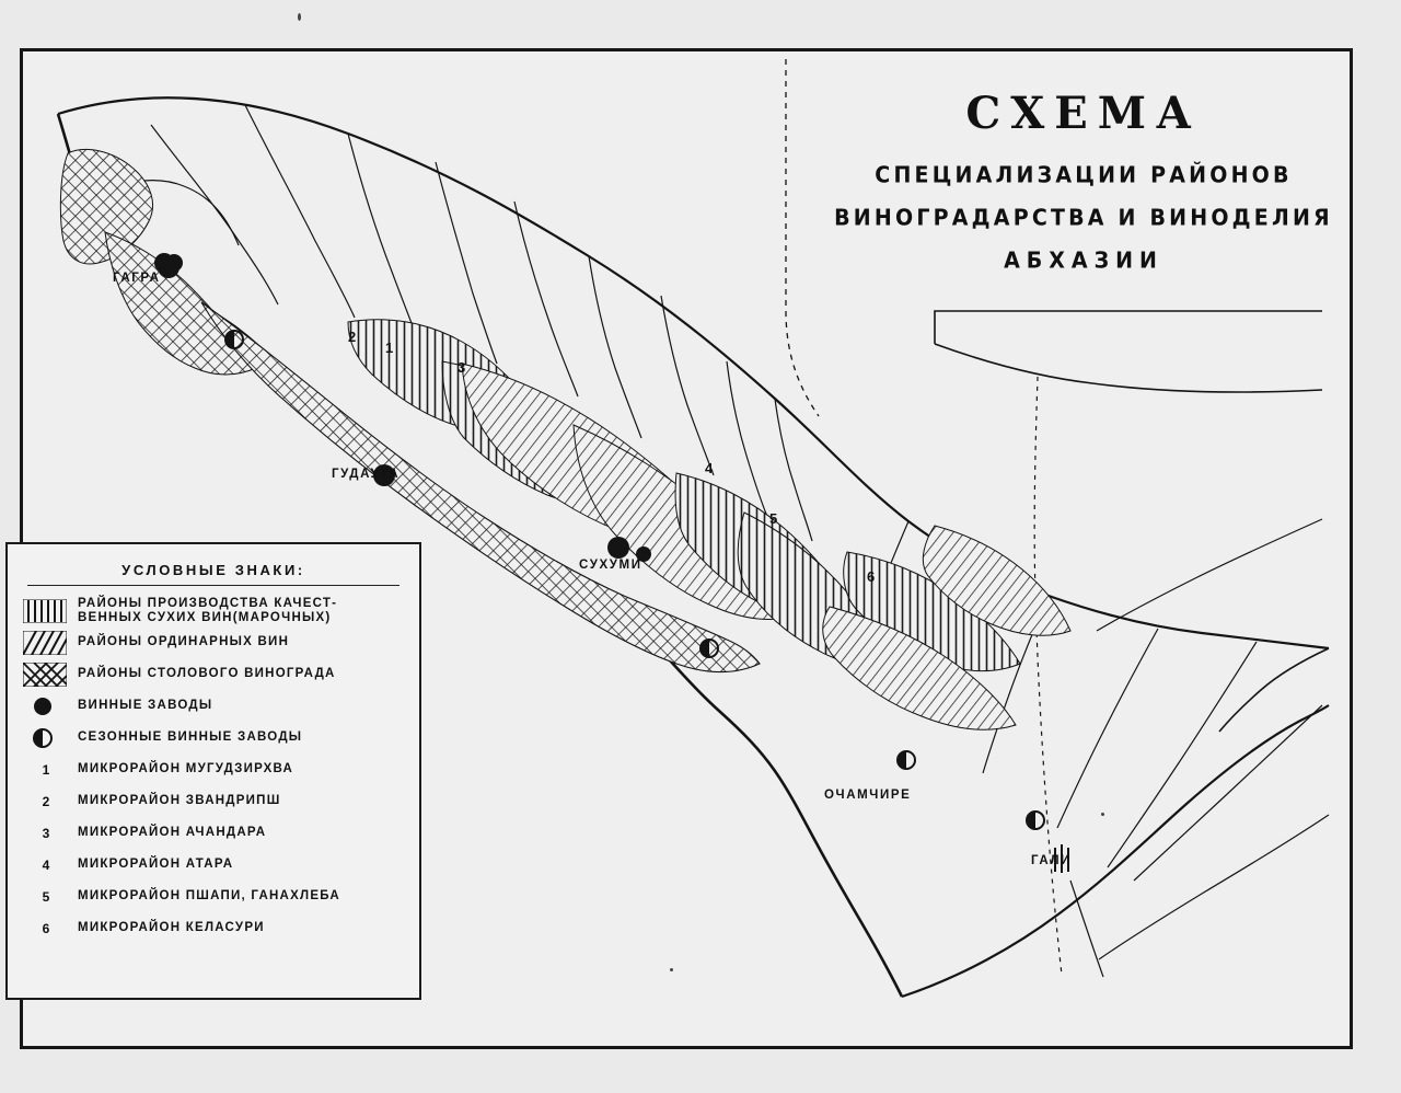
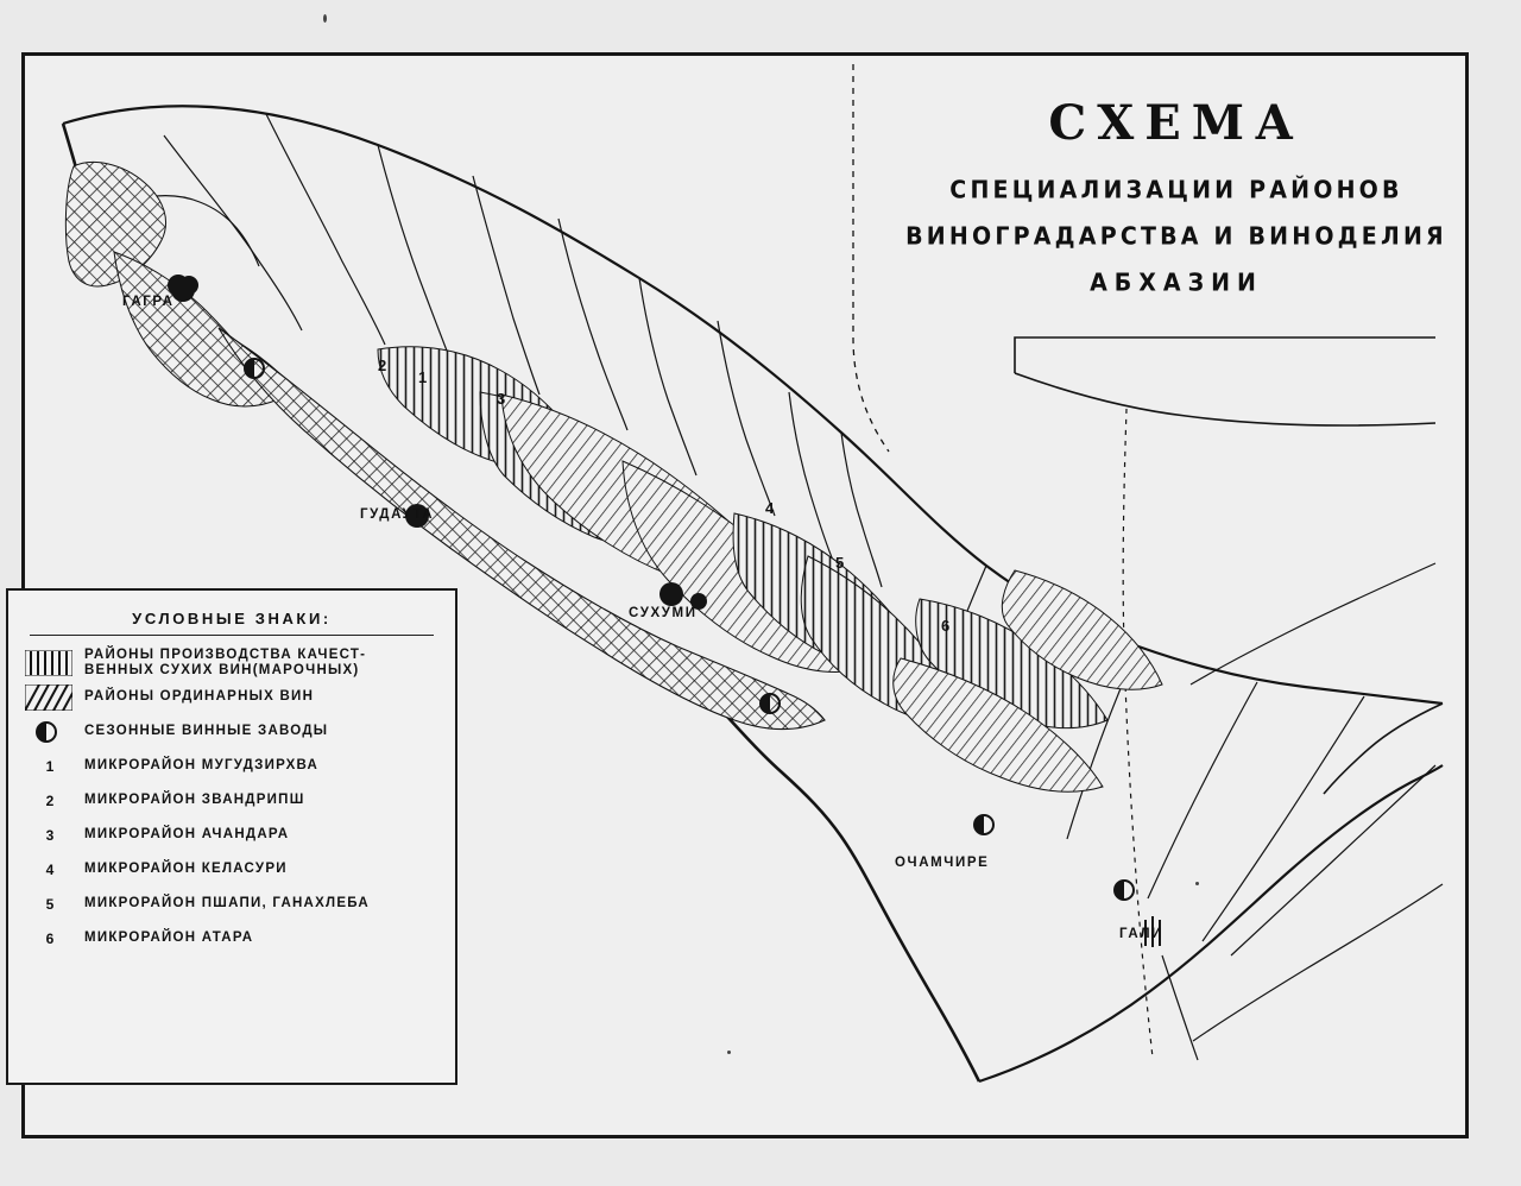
  СХЕМА
  СПЕЦИАЛИЗАЦИИ РАЙОНОВ
  ВИНОГРАДАРСТВА И ВИНОДЕЛИЯ
  АБХАЗИИ
  ГАГРА
  ГУДАУТА
  СУХУМИ
  ОЧАМЧИРЕ
  ГАЛИ
  1
  2
  3
  4
  5
  6
  УСЛОВНЫЕ ЗНАКИ:
  РАЙОНЫ ПРОИЗВОДСТВА КАЧЕСТ-
  ВЕННЫХ СУХИХ ВИН(МАРОЧНЫХ)
  РАЙОНЫ ОРДИНАРНЫХ ВИН
- РАЙОНЫ СТОЛОВОГО ВИНОГРАДА
- ВИННЫЕ ЗАВОДЫ
  СЕЗОННЫЕ ВИННЫЕ ЗАВОДЫ
  1
  МИКРОРАЙОН МУГУДЗИРХВА
  2
  МИКРОРАЙОН ЗВАНДРИПШ
  3
  МИКРОРАЙОН АЧАНДАРА
  4
- МИКРОРАЙОН АТАРА
+ МИКРОРАЙОН КЕЛАСУРИ
  5
  МИКРОРАЙОН ПШАПИ, ГАНАХЛЕБА
  6
- МИКРОРАЙОН КЕЛАСУРИ
+ МИКРОРАЙОН АТАРА
